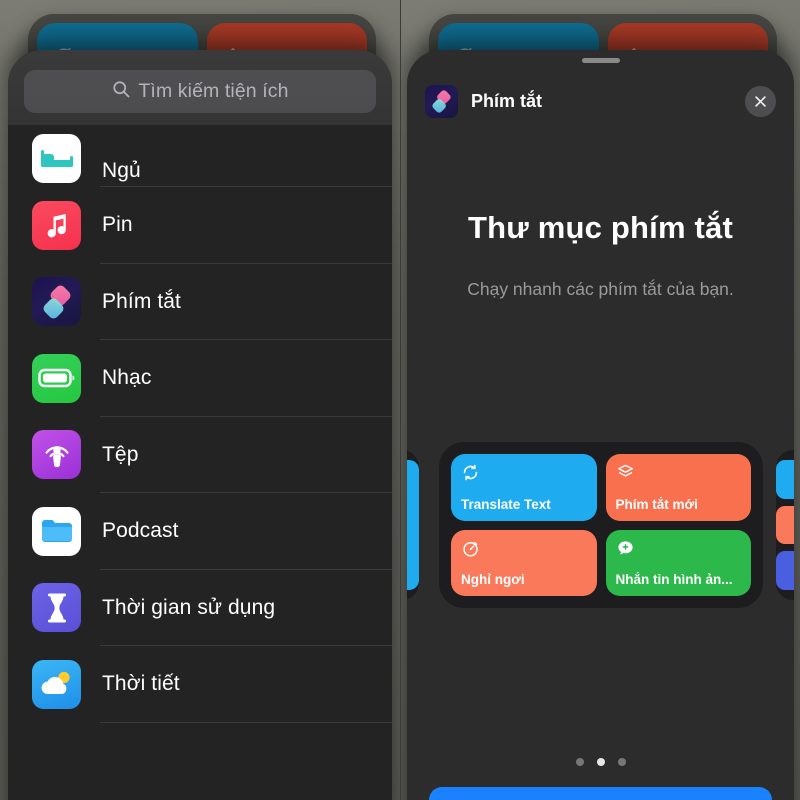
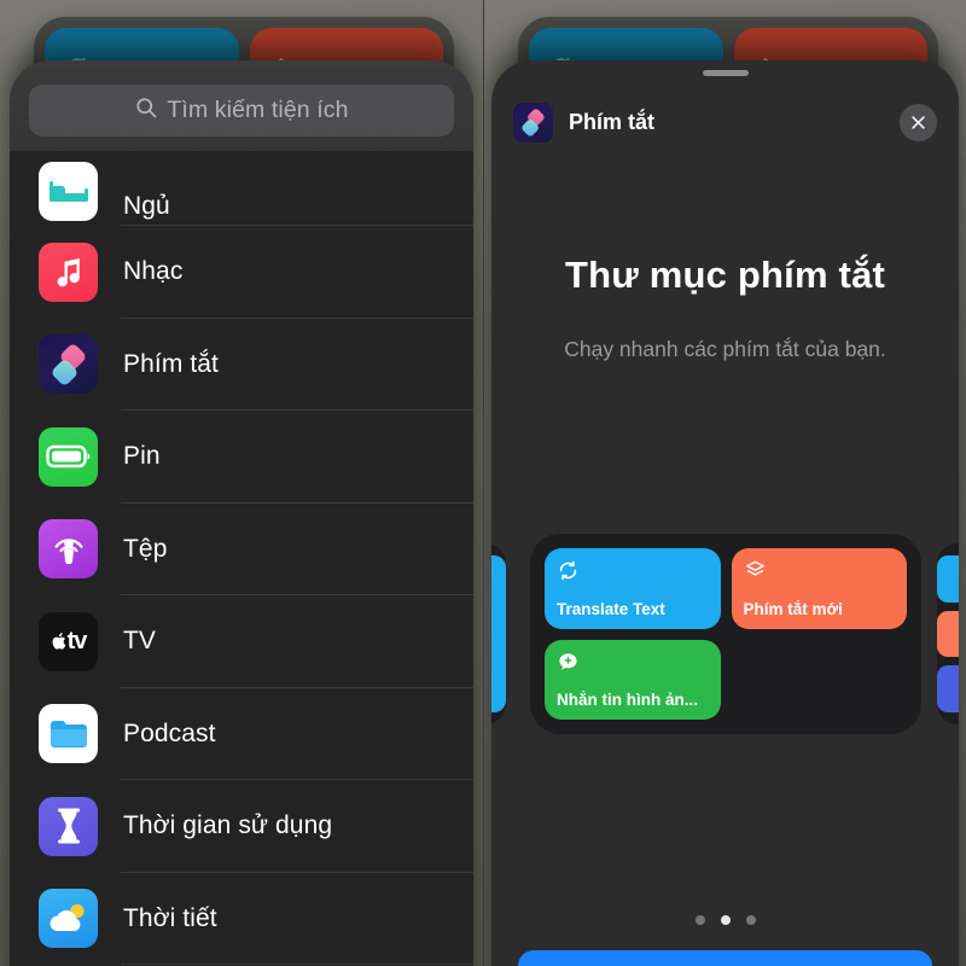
  Tìm kiếm tiện ích
  Ngủ
- Pin
+ Nhạc
  Phím tắt
- Nhạc
+ Pin
  Tệp
+ tv
+ TV
  Podcast
  Thời gian sử dụng
  Thời tiết
  Phím tắt
  Thư mục phím tắt
  Chạy nhanh các phím tắt của bạn.
  Translate Text
  Phím tắt mới
- Nghỉ ngơi
  Nhắn tin hình ản...
